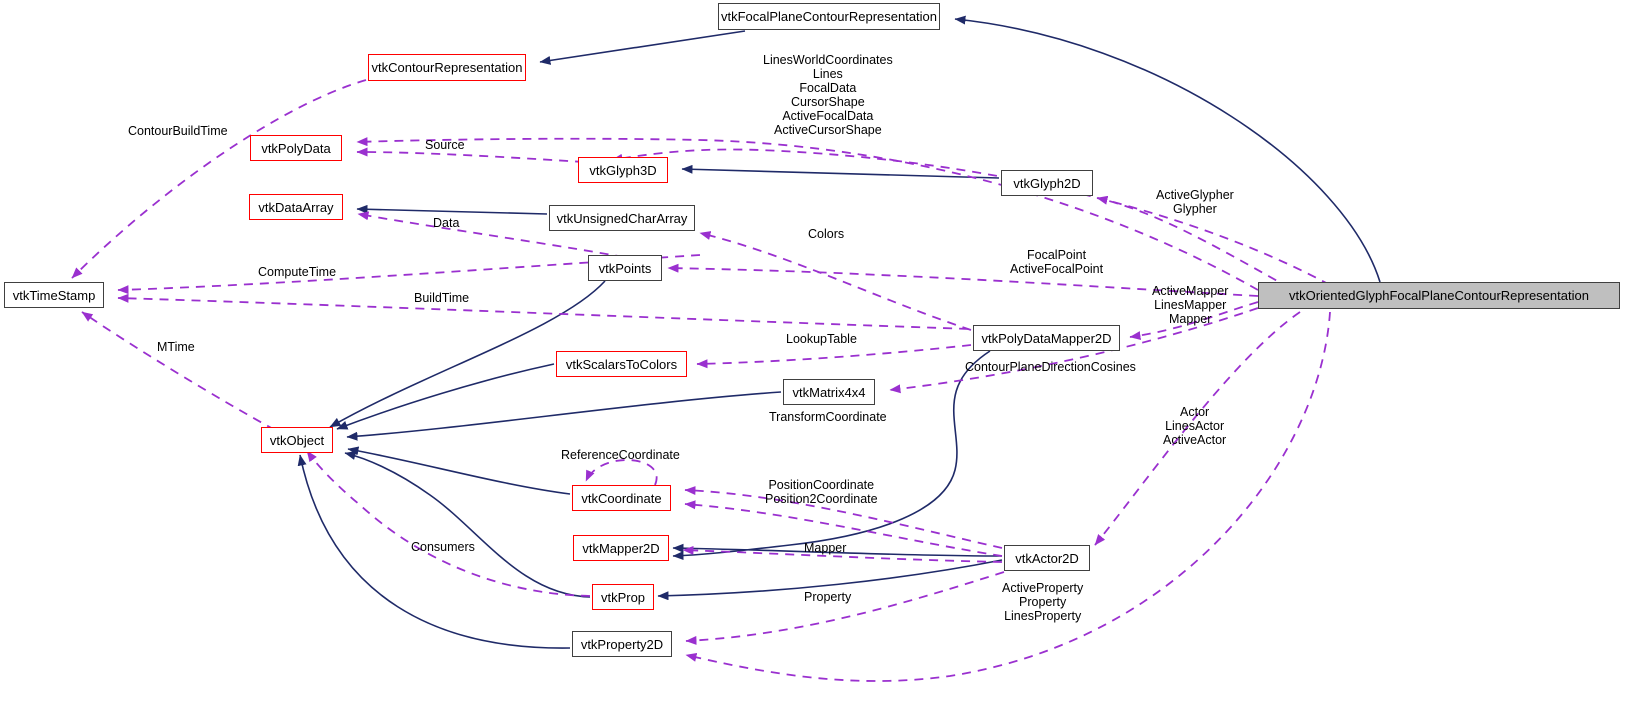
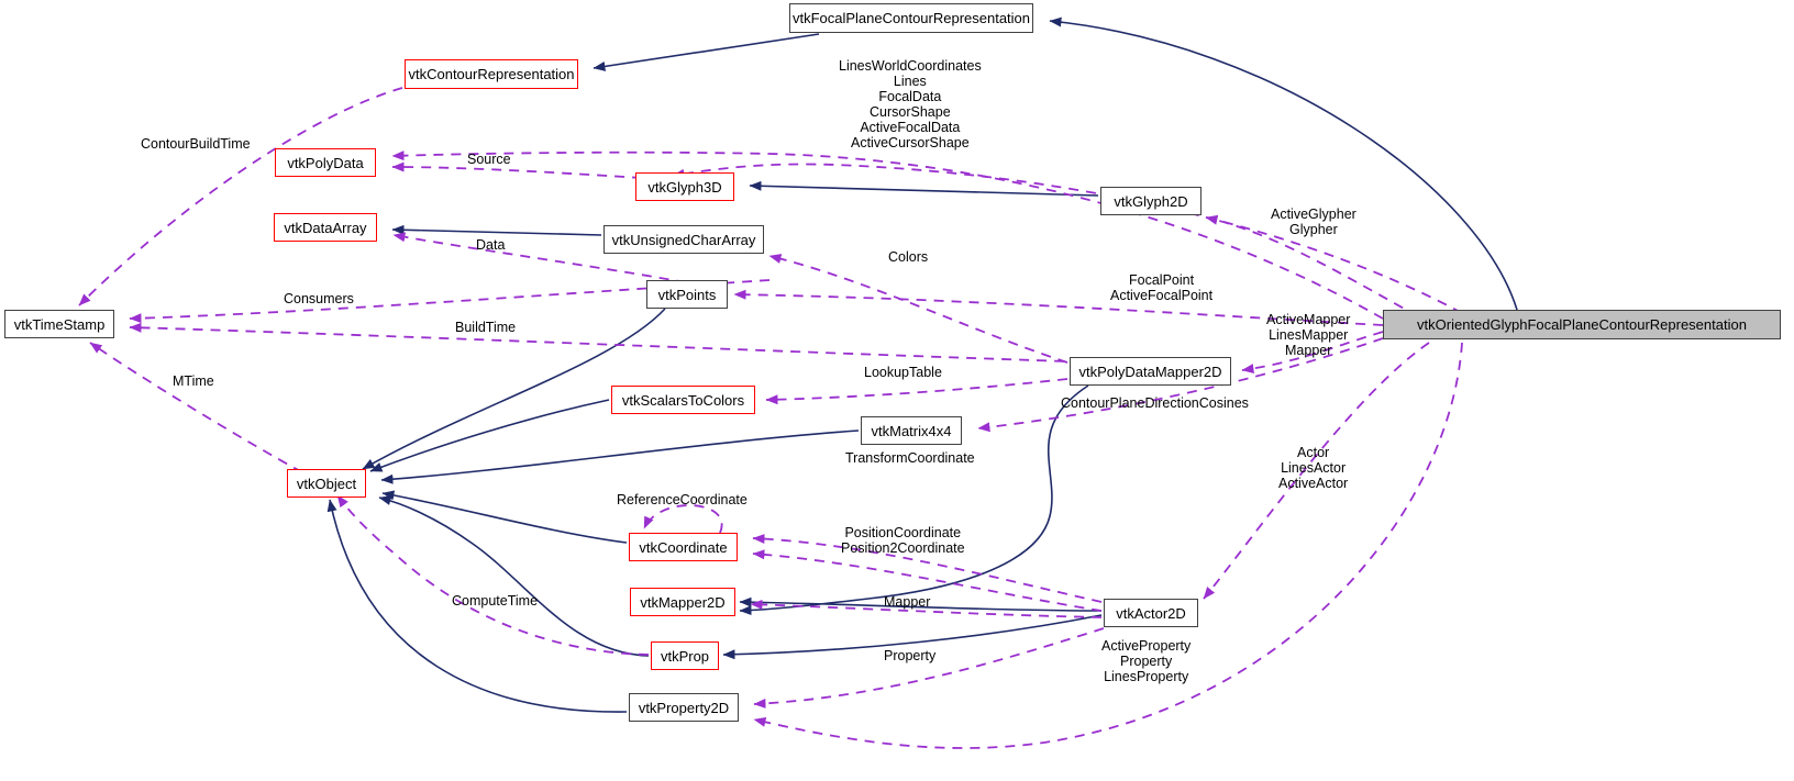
  vtkFocalPlaneContourRepresentation
  vtkContourRepresentation
  vtkPolyData
  vtkGlyph3D
  vtkGlyph2D
  vtkDataArray
  vtkUnsignedCharArray
  vtkPoints
  vtkTimeStamp
  vtkOrientedGlyphFocalPlaneContourRepresentation
  vtkPolyDataMapper2D
  vtkScalarsToColors
  vtkMatrix4x4
  vtkObject
  vtkCoordinate
  vtkMapper2D
  vtkActor2D
  vtkProp
  vtkProperty2D
  ContourBuildTime
  LinesWorldCoordinates
  Lines
  FocalData
  CursorShape
  ActiveFocalData
  ActiveCursorShape
  Source
  Data
  Colors
- ComputeTime
+ Consumers
  BuildTime
  MTime
  ActiveGlypher
  Glypher
  FocalPoint
  ActiveFocalPoint
  ActiveMapper
  LinesMapper
  Mapper
  LookupTable
  ContourPlaneDirectionCosines
  TransformCoordinate
  Actor
  LinesActor
  ActiveActor
  ReferenceCoordinate
  PositionCoordinate
  Position2Coordinate
- Consumers
+ ComputeTime
  Mapper
  ActiveProperty
  Property
  LinesProperty
  Property
